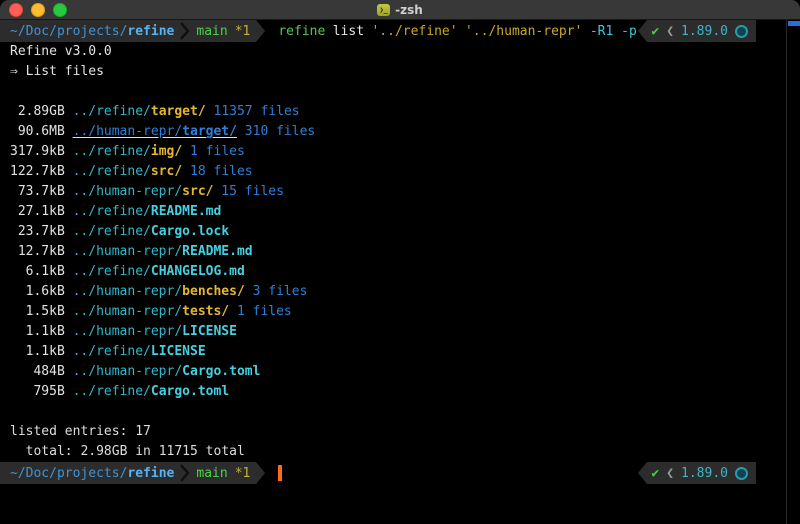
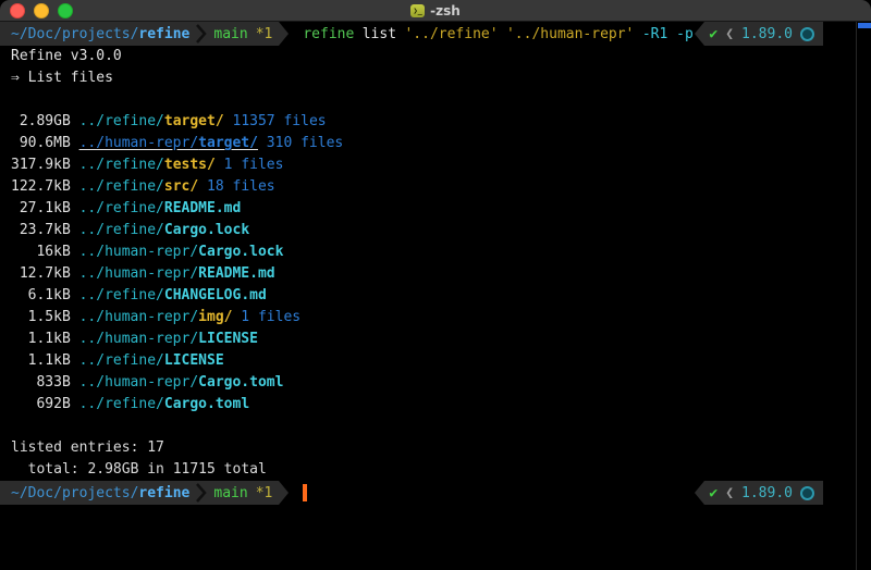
  -zsh
  ~/Doc/projects/
  refine
  main
  *1
  refine
  list
  '../refine'
  '../human-repr'
  -R1 -p
  ✔
  ❮
  1.89.0
  Refine v3.0.0
  ⇒ List files
  2.89GB ../refine/target/ 11357 files
  90.6MB ../human-repr/target/ 310 files
- 317.9kB ../refine/img/ 1 files
+ 317.9kB ../refine/tests/ 1 files
  122.7kB ../refine/src/ 18 files
- 73.7kB ../human-repr/src/ 15 files
  27.1kB ../refine/README.md
  23.7kB ../refine/Cargo.lock
+ 16kB ../human-repr/Cargo.lock
  12.7kB ../human-repr/README.md
  6.1kB ../refine/CHANGELOG.md
- 1.6kB ../human-repr/benches/ 3 files
- 1.5kB ../human-repr/tests/ 1 files
+ 1.5kB ../human-repr/img/ 1 files
  1.1kB ../human-repr/LICENSE
  1.1kB ../refine/LICENSE
- 484B ../human-repr/Cargo.toml
+ 833B ../human-repr/Cargo.toml
- 795B ../refine/Cargo.toml
+ 692B ../refine/Cargo.toml
  listed entries: 17
  total: 2.98GB in 11715 total
  ~/Doc/projects/
  refine
  main
  *1
  ✔
  ❮
  1.89.0
